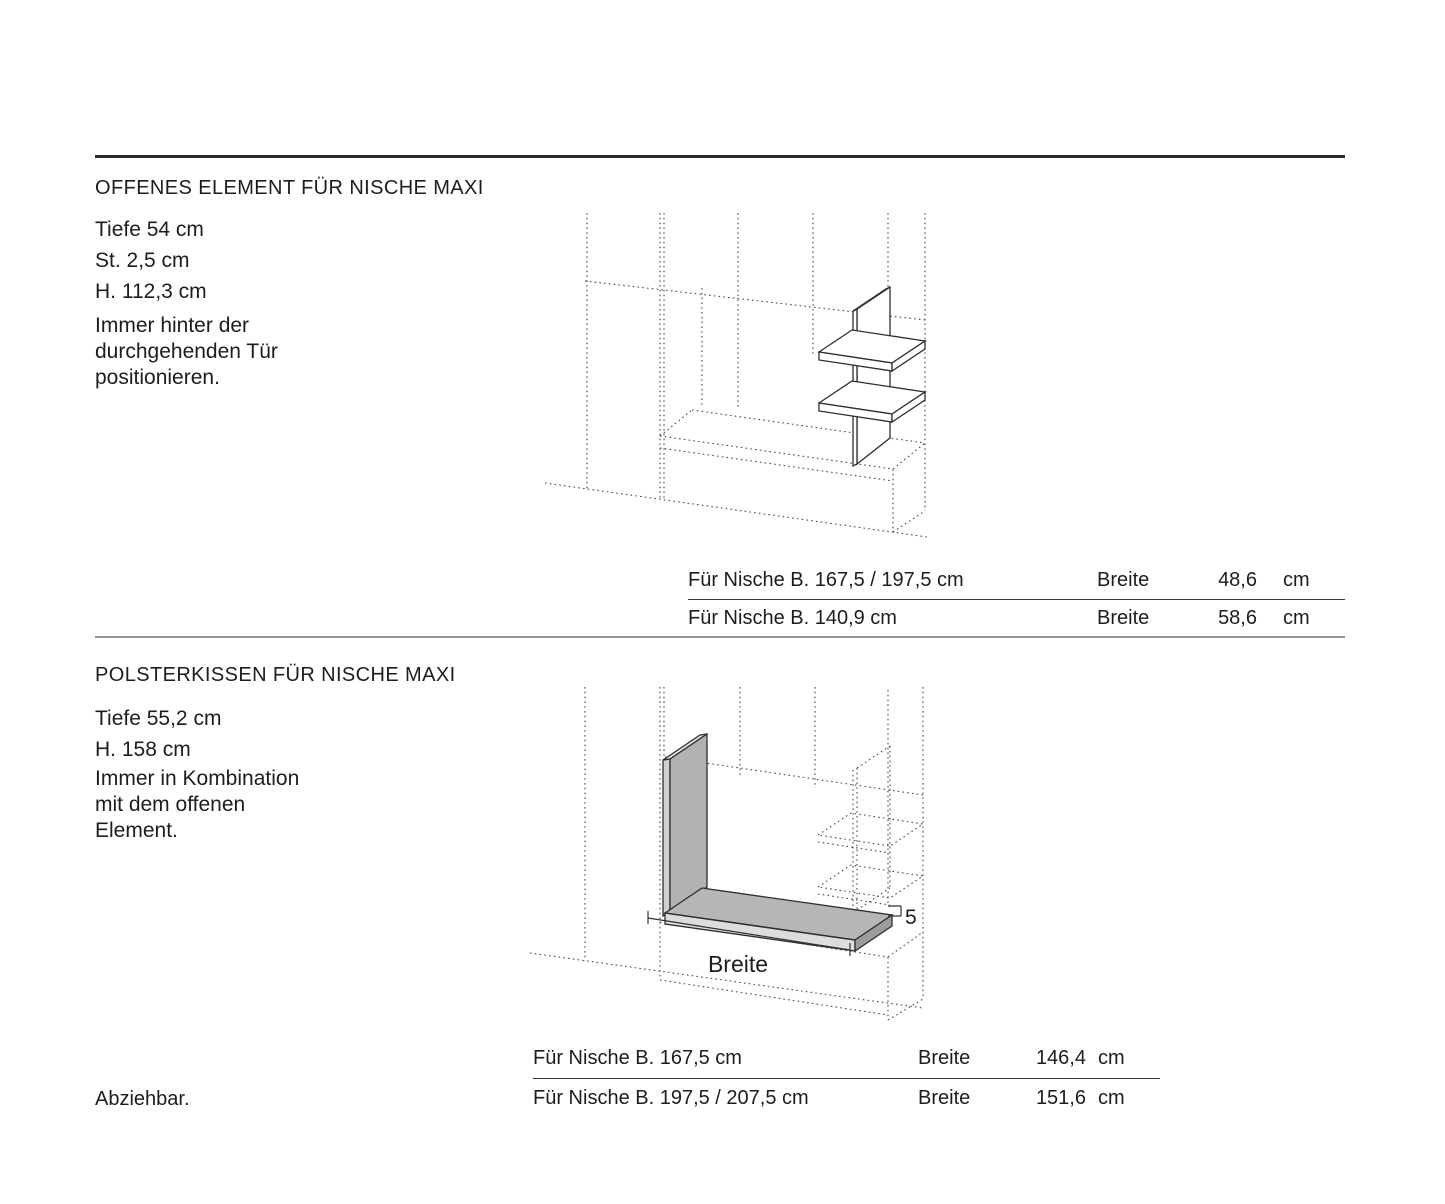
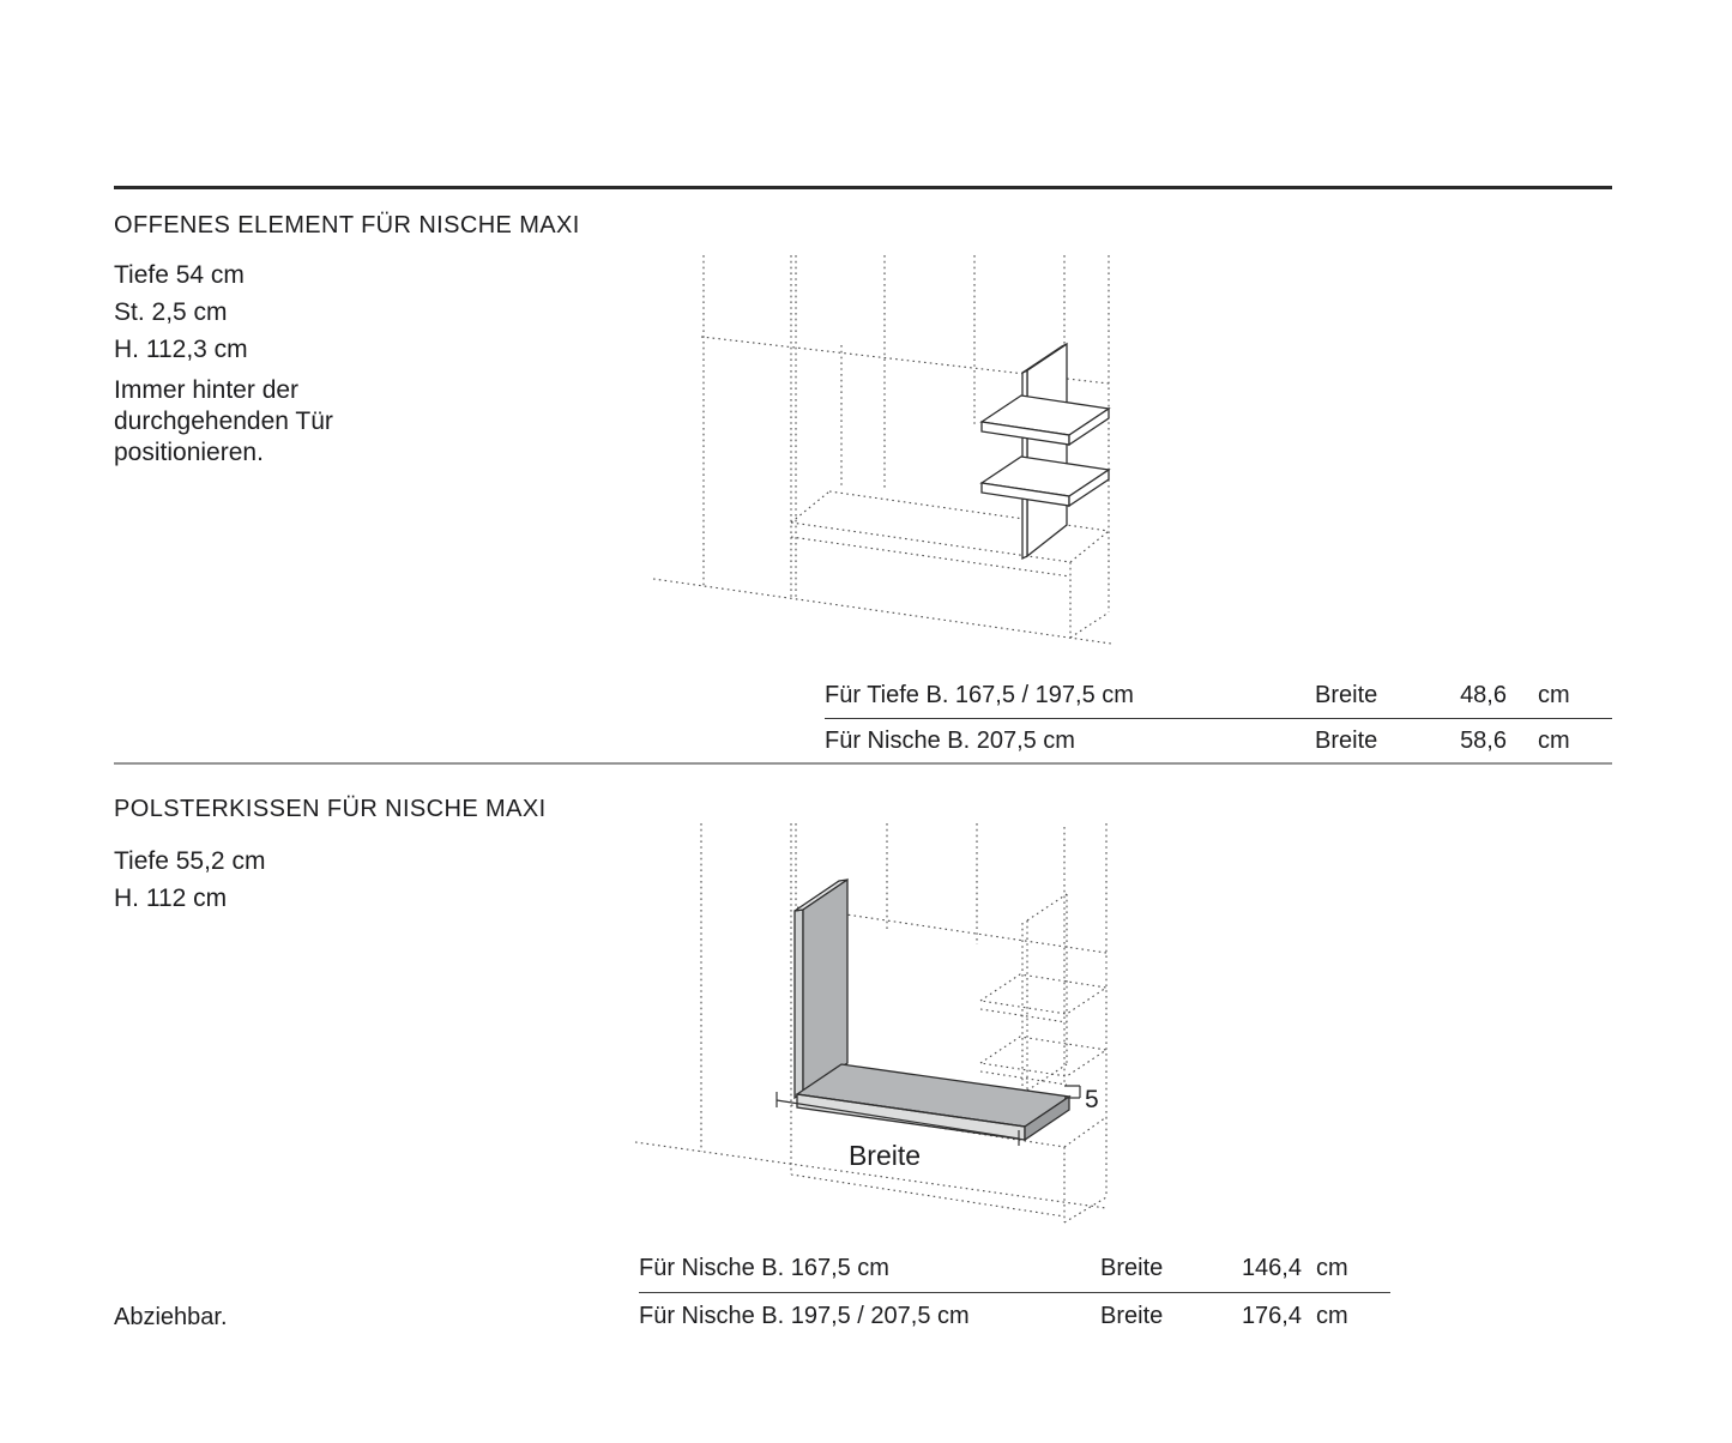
  OFFENES ELEMENT FÜR NISCHE MAXI
  Tiefe 54 cm
  St. 2,5 cm
  H. 112,3 cm
  Immer hinter der
  durchgehenden Tür
  positionieren.
- Für Nische B. 167,5 / 197,5 cm
+ Für Tiefe B. 167,5 / 197,5 cm
  Breite
  48,6
  cm
- Für Nische B. 140,9 cm
+ Für Nische B. 207,5 cm
  Breite
  58,6
  cm
  POLSTERKISSEN FÜR NISCHE MAXI
  Tiefe 55,2 cm
- H. 158 cm
+ H. 112 cm
- Immer in Kombination
- mit dem offenen
- Element.
  Breite
  5
  Abziehbar.
  Für Nische B. 167,5 cm
  Breite
  146,4
  cm
  Für Nische B. 197,5 / 207,5 cm
  Breite
- 151,6
+ 176,4
  cm
